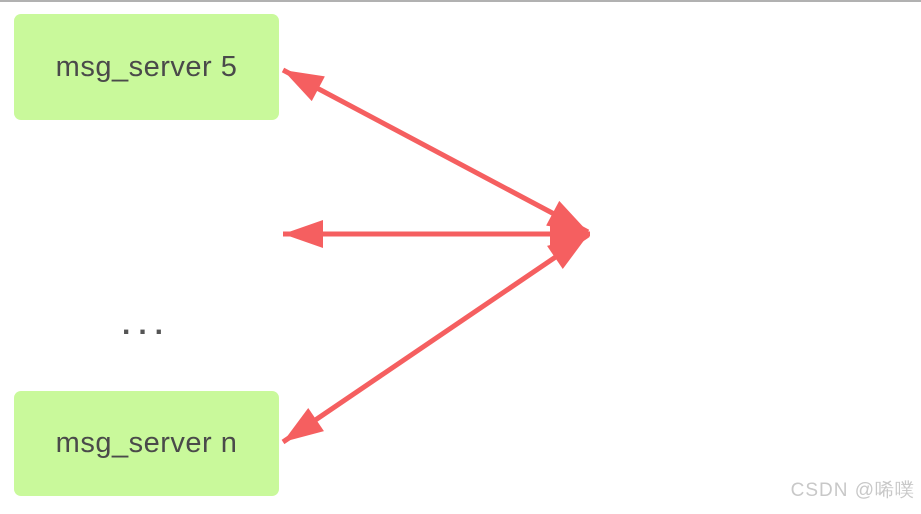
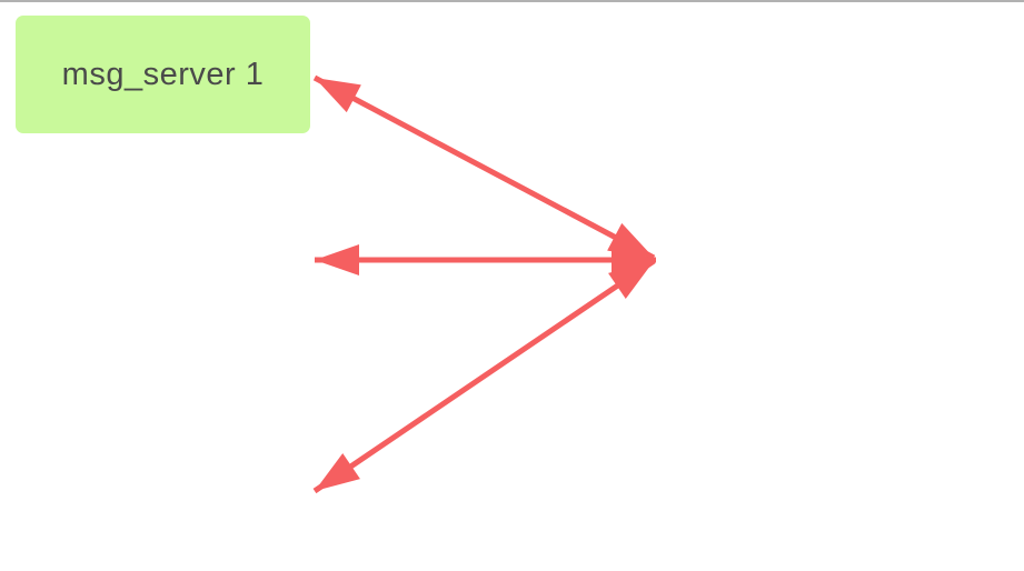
- msg_server 5
+ msg_server 1
- ...
- msg_server n
- CSDN @唏噗
